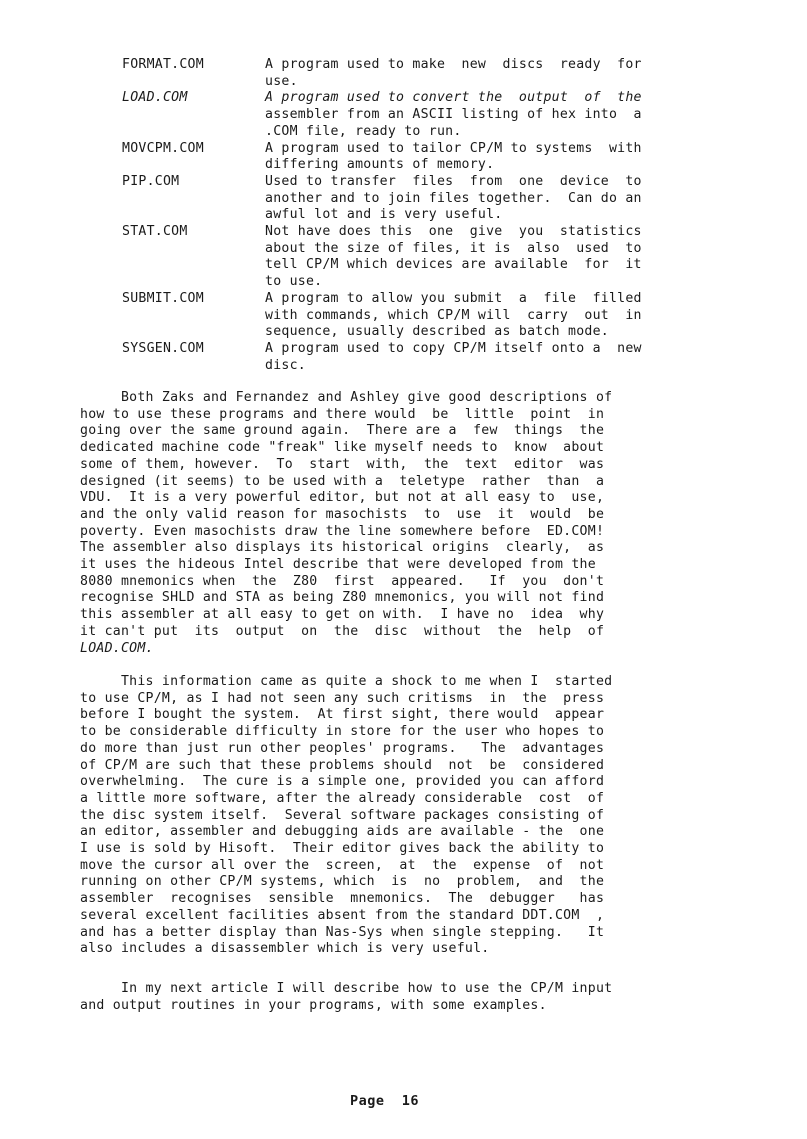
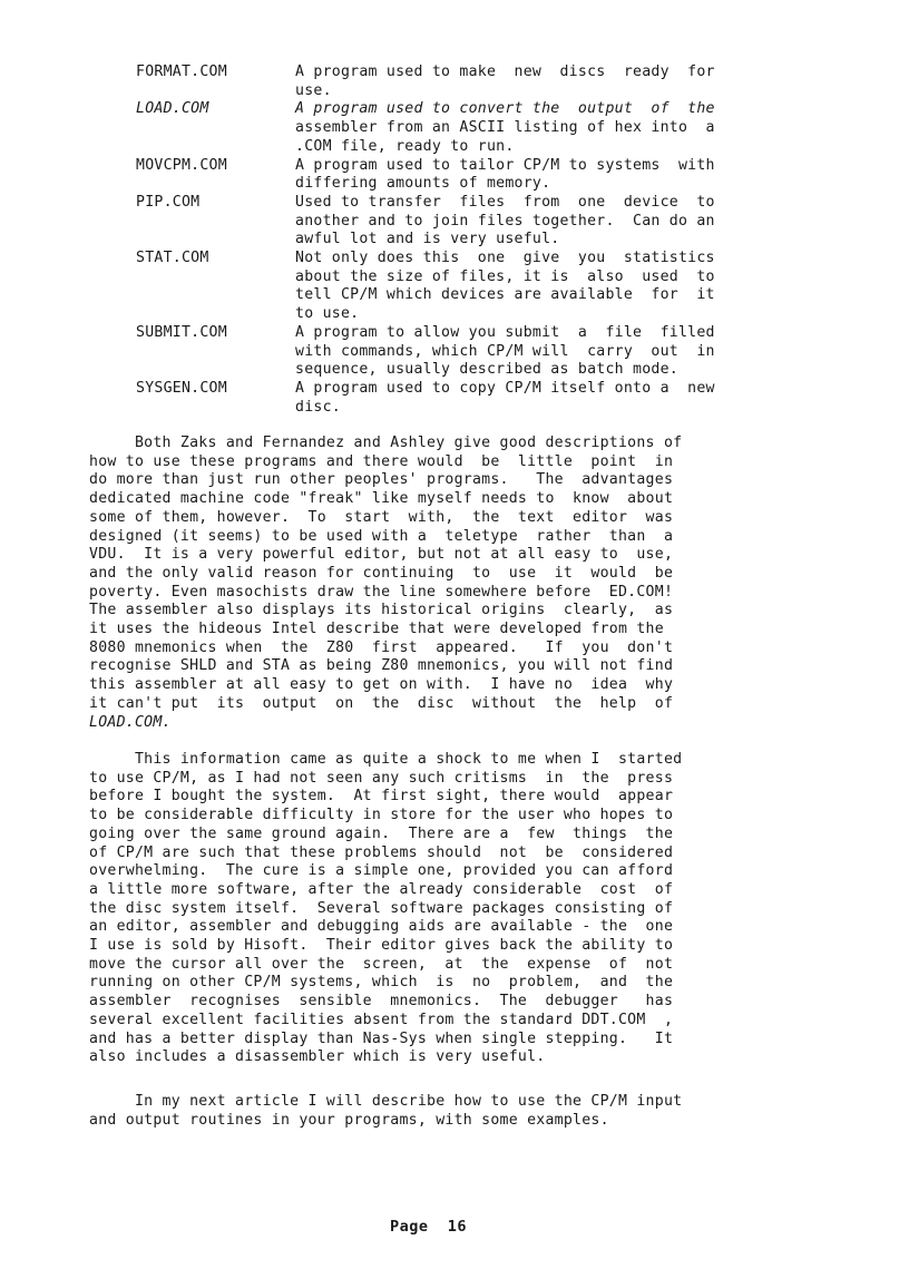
  FORMAT.COM
  A program used to make new discs ready for
  use.
  LOAD.COM
  A program used to convert the output of the
  assembler from an ASCII listing of hex into a
  .COM file, ready to run.
  MOVCPM.COM
  A program used to tailor CP/M to systems with
  differing amounts of memory.
  PIP.COM
  Used to transfer files from one device to
  another and to join files together. Can do an
  awful lot and is very useful.
  STAT.COM
- Not have does this one give you statistics
+ Not only does this one give you statistics
  about the size of files, it is also used to
  tell CP/M which devices are available for it
  to use.
  SUBMIT.COM
  A program to allow you submit a file filled
  with commands, which CP/M will carry out in
  sequence, usually described as batch mode.
  SYSGEN.COM
  A program used to copy CP/M itself onto a new
  disc.
  Both Zaks and Fernandez and Ashley give good descriptions of
  how to use these programs and there would be little point in
- going over the same ground again. There are a few things the
+ do more than just run other peoples' programs. The advantages
  dedicated machine code "freak" like myself needs to know about
  some of them, however. To start with, the text editor was
  designed (it seems) to be used with a teletype rather than a
  VDU. It is a very powerful editor, but not at all easy to use,
- and the only valid reason for masochists to use it would be
+ and the only valid reason for continuing to use it would be
  poverty. Even masochists draw the line somewhere before ED.COM!
  The assembler also displays its historical origins clearly, as
  it uses the hideous Intel describe that were developed from the
  8080 mnemonics when the Z80 first appeared. If you don't
  recognise SHLD and STA as being Z80 mnemonics, you will not find
  this assembler at all easy to get on with. I have no idea why
  it can't put its output on the disc without the help of
  LOAD.COM.
  This information came as quite a shock to me when I started
  to use CP/M, as I had not seen any such critisms in the press
  before I bought the system. At first sight, there would appear
  to be considerable difficulty in store for the user who hopes to
- do more than just run other peoples' programs. The advantages
+ going over the same ground again. There are a few things the
  of CP/M are such that these problems should not be considered
  overwhelming. The cure is a simple one, provided you can afford
  a little more software, after the already considerable cost of
  the disc system itself. Several software packages consisting of
  an editor, assembler and debugging aids are available - the one
  I use is sold by Hisoft. Their editor gives back the ability to
  move the cursor all over the screen, at the expense of not
  running on other CP/M systems, which is no problem, and the
  assembler recognises sensible mnemonics. The debugger has
  several excellent facilities absent from the standard DDT.COM ,
  and has a better display than Nas-Sys when single stepping. It
  also includes a disassembler which is very useful.
  In my next article I will describe how to use the CP/M input
  and output routines in your programs, with some examples.
  Page 16
